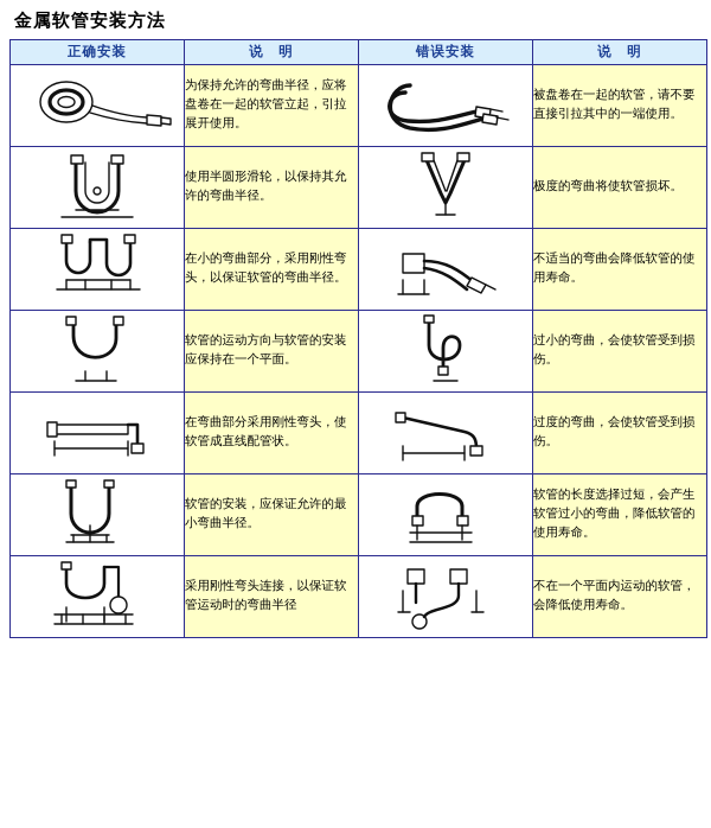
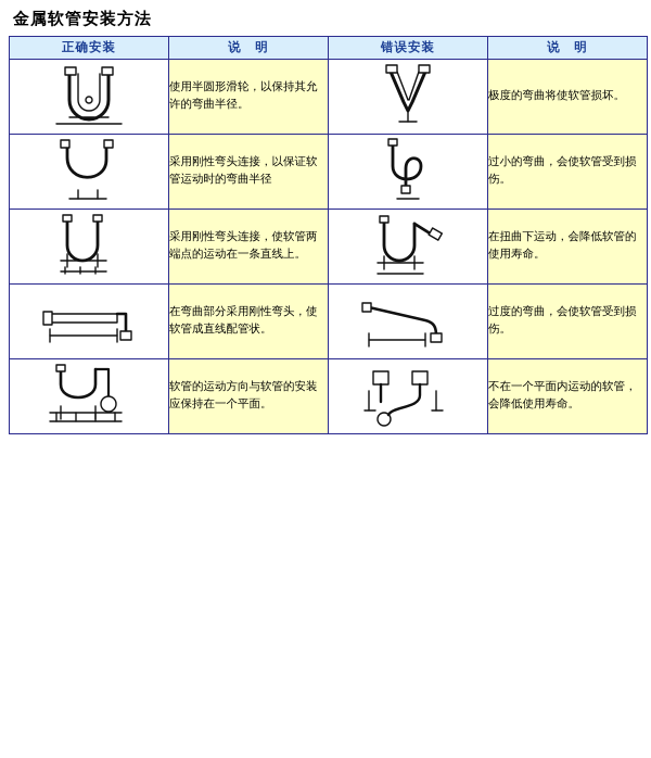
  金属软管安装方法
  正确安装	说 明	错误安装	说 明
- 	为保持允许的弯曲半径，应将盘卷在一起的软管立起，引拉展开使用。		被盘卷在一起的软管，请不要直接引拉其中的一端使用。
  	使用半圆形滑轮，以保持其允许的弯曲半径。		极度的弯曲将使软管损坏。
- 	在小的弯曲部分，采用刚性弯头，以保证软管的弯曲半径。		不适当的弯曲会降低软管的使用寿命。
- 	软管的运动方向与软管的安装应保持在一个平面。		过小的弯曲，会使软管受到损伤。
+ 	采用刚性弯头连接，以保证软管运动时的弯曲半径		过小的弯曲，会使软管受到损伤。
+ 	采用刚性弯头连接，使软管两端点的运动在一条直线上。		在扭曲下运动，会降低软管的使用寿命。
  	在弯曲部分采用刚性弯头，使软管成直线配管状。		过度的弯曲，会使软管受到损伤。
- 	软管的安装，应保证允许的最小弯曲半径。		软管的长度选择过短，会产生软管过小的弯曲，降低软管的使用寿命。
- 	采用刚性弯头连接，以保证软管运动时的弯曲半径		不在一个平面内运动的软管，会降低使用寿命。
+ 	软管的运动方向与软管的安装应保持在一个平面。		不在一个平面内运动的软管，会降低使用寿命。
